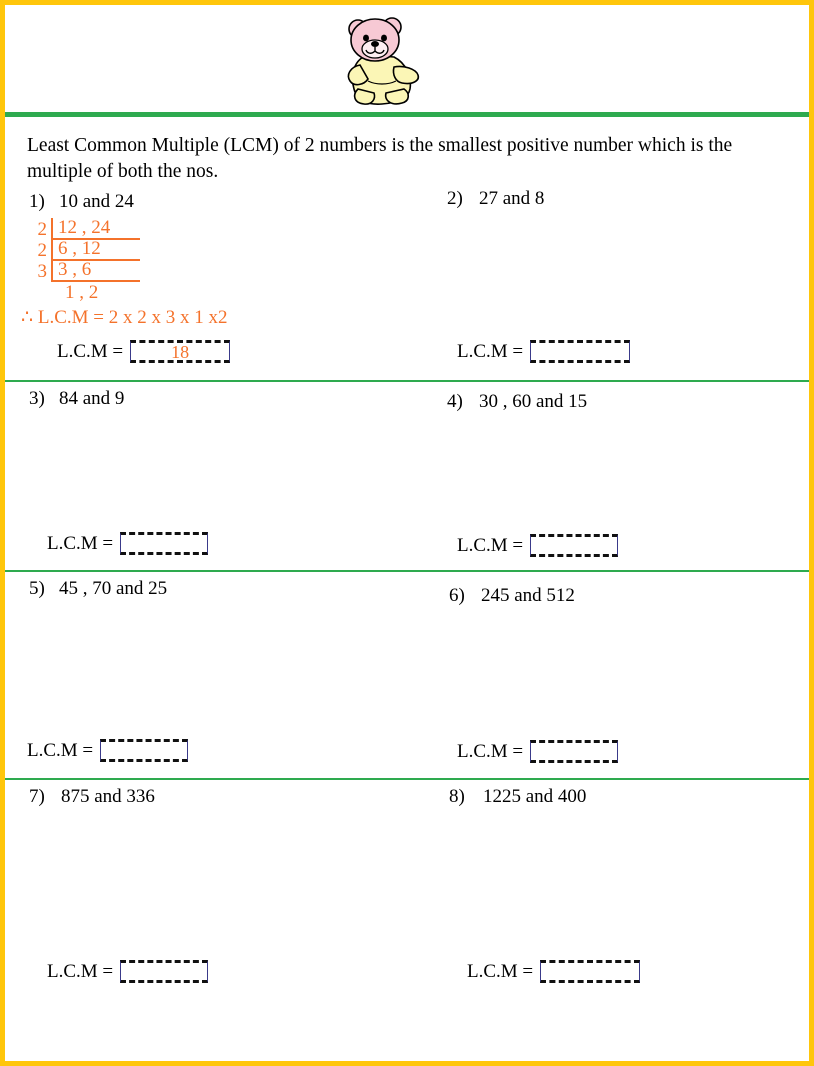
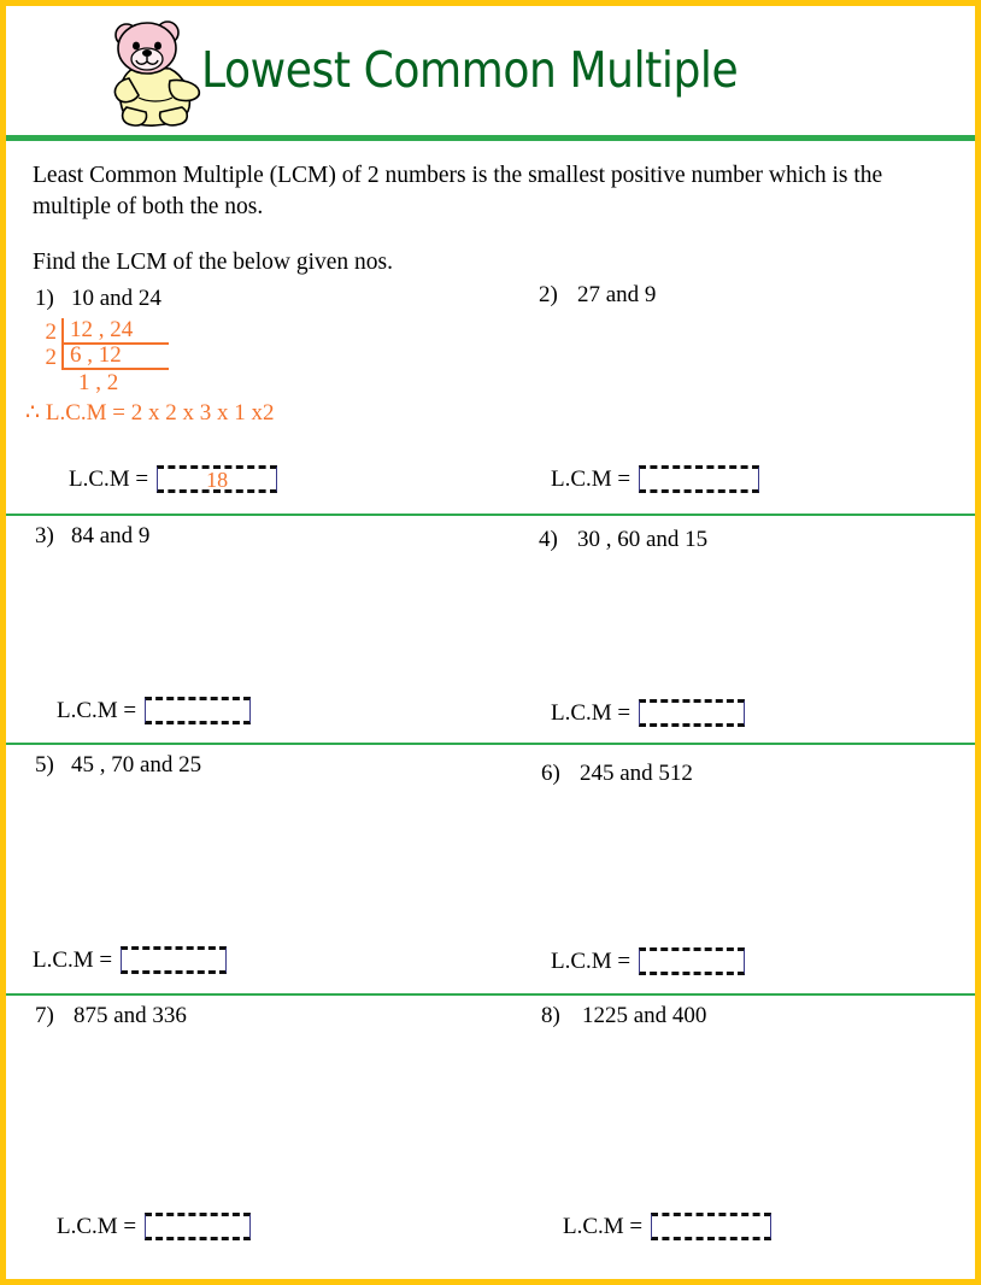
+ Lowest Common Multiple
  Least Common Multiple (LCM) of 2 numbers is the smallest positive number which is the multiple of both the nos.
+ Find the LCM of the below given nos.
  1)
  10 and 24
  2
  12 , 24
  2
  6 , 12
- 3
- 3 , 6
  1 , 2
  ∴ L.C.M = 2 x 2 x 3 x 1 x2
  L.C.M =
  18
  2)
- 27 and 8
+ 27 and 9
  L.C.M =
  3)
  84 and 9
  L.C.M =
  4)
  30 , 60 and 15
  L.C.M =
  5)
  45 , 70 and 25
  L.C.M =
  6)
  245 and 512
  L.C.M =
  7)
  875 and 336
  L.C.M =
  8)
  1225 and 400
  L.C.M =
